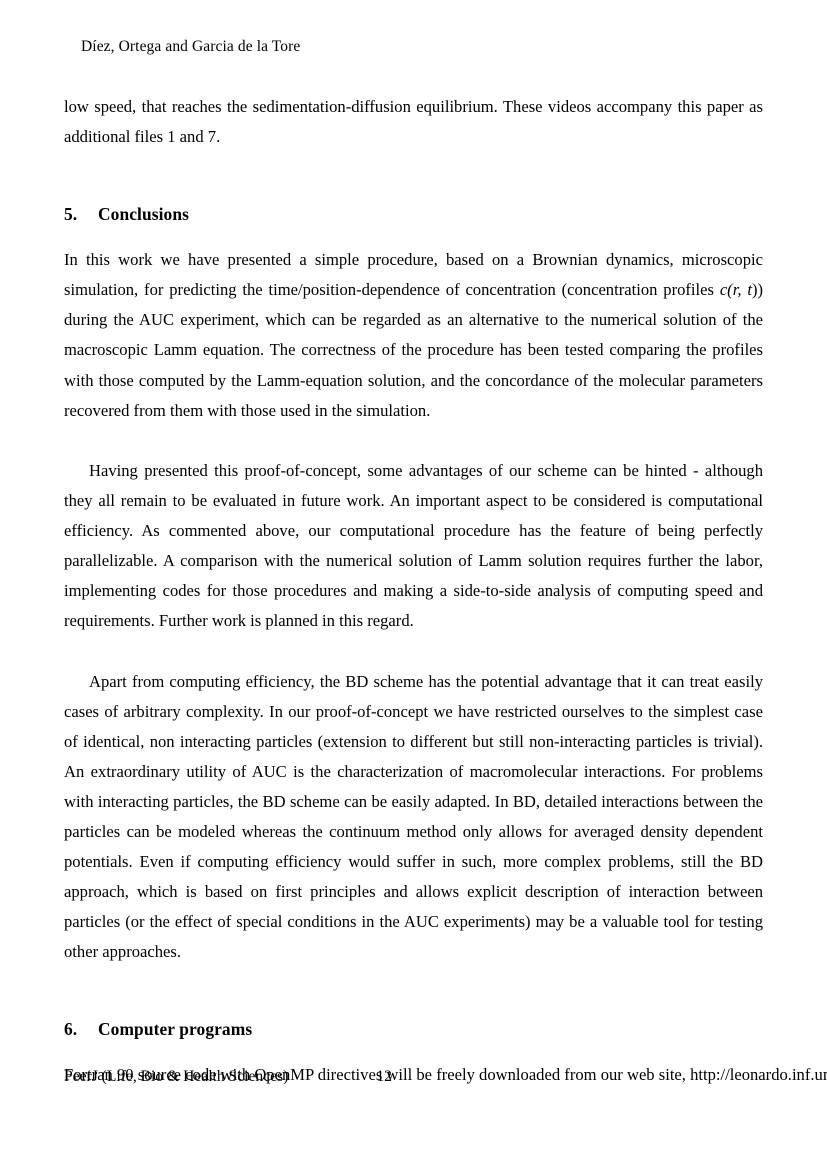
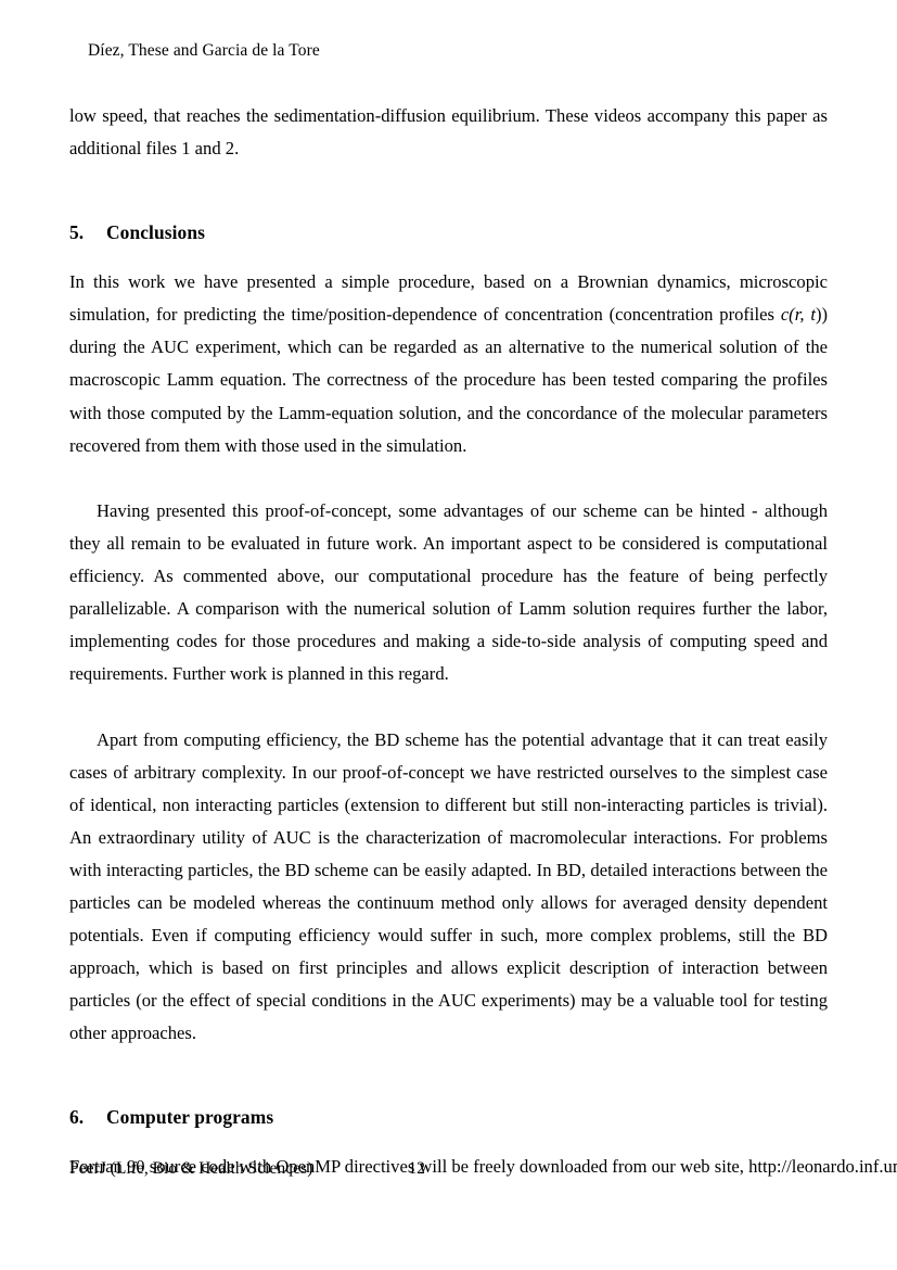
- Díez, Ortega and Garcia de la Tore
+ Díez, These and Garcia de la Tore
- low speed, that reaches the sedimentation-diffusion equilibrium. These videos accompany this paper as additional files 1 and 7.
+ low speed, that reaches the sedimentation-diffusion equilibrium. These videos accompany this paper as additional files 1 and 2.
  5. Conclusions
  In this work we have presented a simple procedure, based on a Brownian dynamics, microscopic simulation, for predicting the time/position-dependence of concentration (concentration profiles c(r, t)) during the AUC experiment, which can be regarded as an alternative to the numerical solution of the macroscopic Lamm equation. The correctness of the procedure has been tested comparing the profiles with those computed by the Lamm-equation solution, and the concordance of the molecular parameters recovered from them with those used in the simulation.
  Having presented this proof-of-concept, some advantages of our scheme can be hinted - although they all remain to be evaluated in future work. An important aspect to be considered is computational efficiency. As commented above, our computational procedure has the feature of being perfectly parallelizable. A comparison with the numerical solution of Lamm solution requires further the labor, implementing codes for those procedures and making a side-to-side analysis of computing speed and requirements. Further work is planned in this regard.
  Apart from computing efficiency, the BD scheme has the potential advantage that it can treat easily cases of arbitrary complexity. In our proof-of-concept we have restricted ourselves to the simplest case of identical, non interacting particles (extension to different but still non-interacting particles is trivial). An extraordinary utility of AUC is the characterization of macromolecular interactions. For problems with interacting particles, the BD scheme can be easily adapted. In BD, detailed interactions between the particles can be modeled whereas the continuum method only allows for averaged density dependent potentials. Even if computing efficiency would suffer in such, more complex problems, still the BD approach, which is based on first principles and allows explicit description of interaction between particles (or the effect of special conditions in the AUC experiments) may be a valuable tool for testing other approaches.
  6. Computer programs
  Fortran 90 source code with OpenMP directives will be freely downloaded from our web site, http://leona
  PeerJ (Life, Bio & Health Sciences) 12
